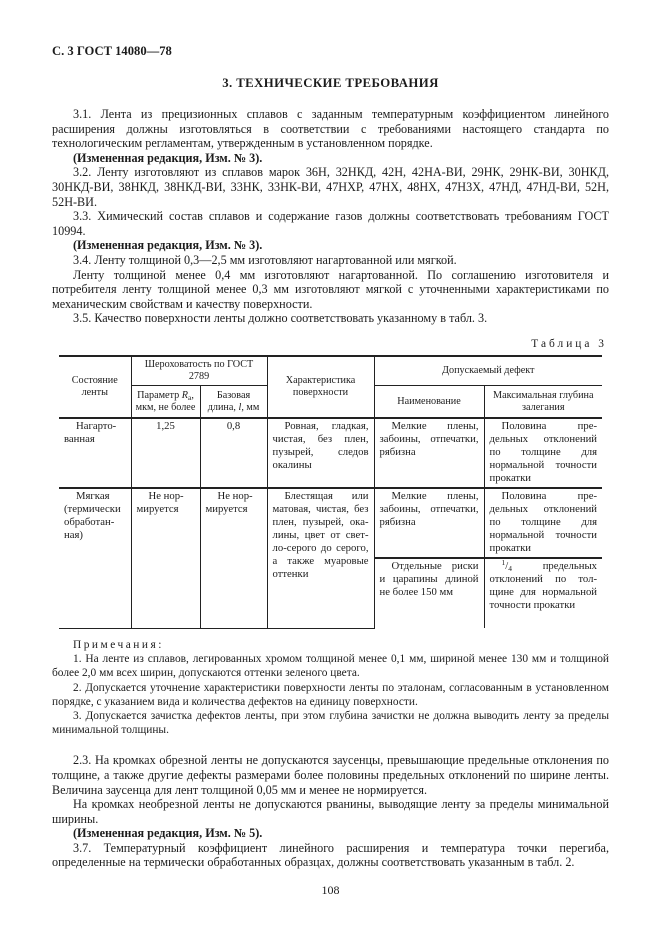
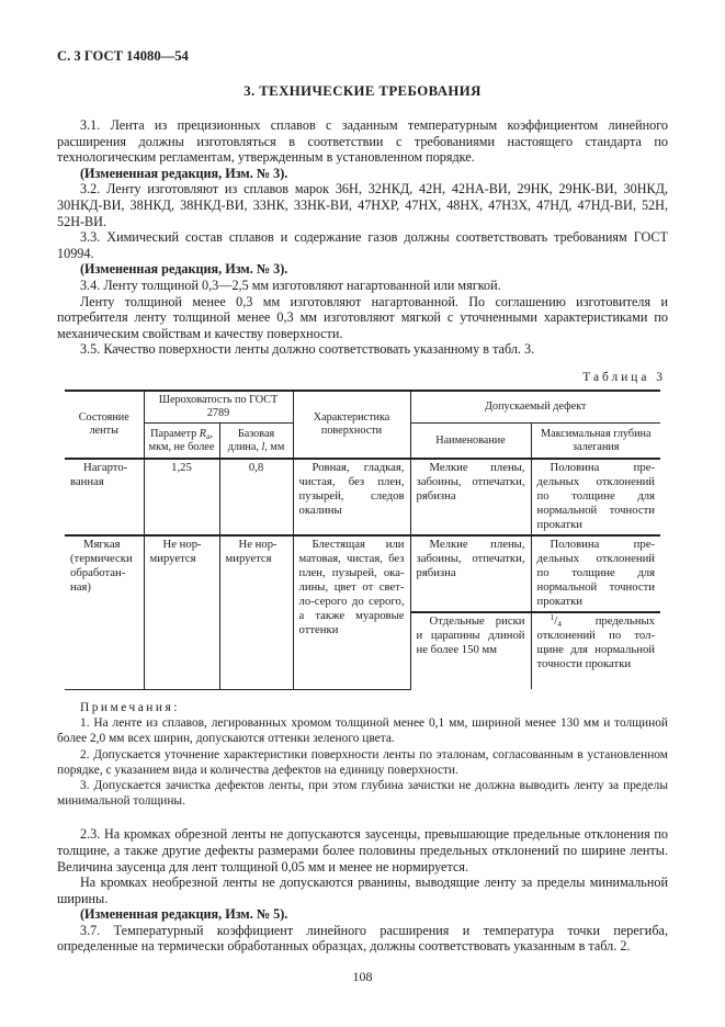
- С. 3 ГОСТ 14080—78
+ С. 3 ГОСТ 14080—54
  3. ТЕХНИЧЕСКИЕ ТРЕБОВАНИЯ
  3.1. Лента из прецизионных сплавов с заданным температурным коэффициентом линейного расширения должны изготовляться в соответствии с требованиями настоящего стандарта по технологическим регламентам, утвержденным в установленном порядке.
  (Измененная редакция, Изм. № 3).
  3.2. Ленту изготовляют из сплавов марок 36Н, 32НКД, 42Н, 42НА-ВИ, 29НК, 29НК-ВИ, 30НКД, 30НКД-ВИ, 38НКД, 38НКД-ВИ, 33НК, 33НК-ВИ, 47НХР, 47НХ, 48НХ, 47Н3Х, 47НД, 47НД-ВИ, 52Н, 52Н-ВИ.
  3.3. Химический состав сплавов и содержание газов должны соответствовать требованиям ГОСТ 10994.
  (Измененная редакция, Изм. № 3).
  3.4. Ленту толщиной 0,3—2,5 мм изготовляют нагартованной или мягкой.
- Ленту толщиной менее 0,4 мм изготовляют нагартованной. По соглашению изготовителя и потребителя ленту толщиной менее 0,3 мм изготовляют мягкой с уточненными характеристиками по механическим свойствам и качеству поверхности.
+ Ленту толщиной менее 0,3 мм изготовляют нагартованной. По соглашению изготовителя и потребителя ленту толщиной менее 0,3 мм изготовляют мягкой с уточненными характеристиками по механическим свойствам и качеству поверхности.
  3.5. Качество поверхности ленты должно соответствовать указанному в табл. 3.
  Таблица 3
  Состояние ленты	Шероховатость по ГОСТ 2789	Характеристика поверхности	Допускаемый дефект
  Параметр Ra, мкм, не более	Базовая длина, l, мм	Наименование	Максимальная глубина залегания
  Нагарто­ванная	1,25	0,8	Ровная, гладкая, чистая, без плен, пузырей, следов окалины	Мелкие плены, забоины, отпечатки, рябизна	Половина пре­дельных отклоне­ний по толщине для нормальной точнос­ти прокатки
  Мягкая (термически обработан­ная)	Не нор­мируется	Не нор­мируется	Блестящая или матовая, чистая, без плен, пузырей, ока­лины, цвет от свет­ло-серого до серого, а также муаровые оттенки	Мелкие плены, забоины, отпечатки, рябизна	Половина пре­дельных отклоне­ний по толщине для нормальной точнос­ти прокатки
  Отдельные рис­ки и царапины дли­ной не более 150 мм	1/4 предельных отклонений по тол­щине для нормаль­ной точности про­катки
  Примечания:
  1. На ленте из сплавов, легированных хромом толщиной менее 0,1 мм, шириной менее 130 мм и толщиной более 2,0 мм всех ширин, допускаются оттенки зеленого цвета.
  2. Допускается уточнение характеристики поверхности ленты по эталонам, согласованным в установленном порядке, с указанием вида и количества дефектов на единицу поверхности.
  3. Допускается зачистка дефектов ленты, при этом глубина зачистки не должна выводить ленту за пределы минимальной толщины.
  2.3. На кромках обрезной ленты не допускаются заусенцы, превышающие предельные отклонения по толщине, а также другие дефекты размерами более половины предельных отклонений по ширине ленты. Величина заусенца для лент толщиной 0,05 мм и менее не нормируется.
  На кромках необрезной ленты не допускаются рванины, выводящие ленту за пределы минимальной ширины.
  (Измененная редакция, Изм. № 5).
  3.7. Температурный коэффициент линейного расширения и температура точки перегиба, определенные на термически обработанных образцах, должны соответствовать указанным в табл. 2.
  108
